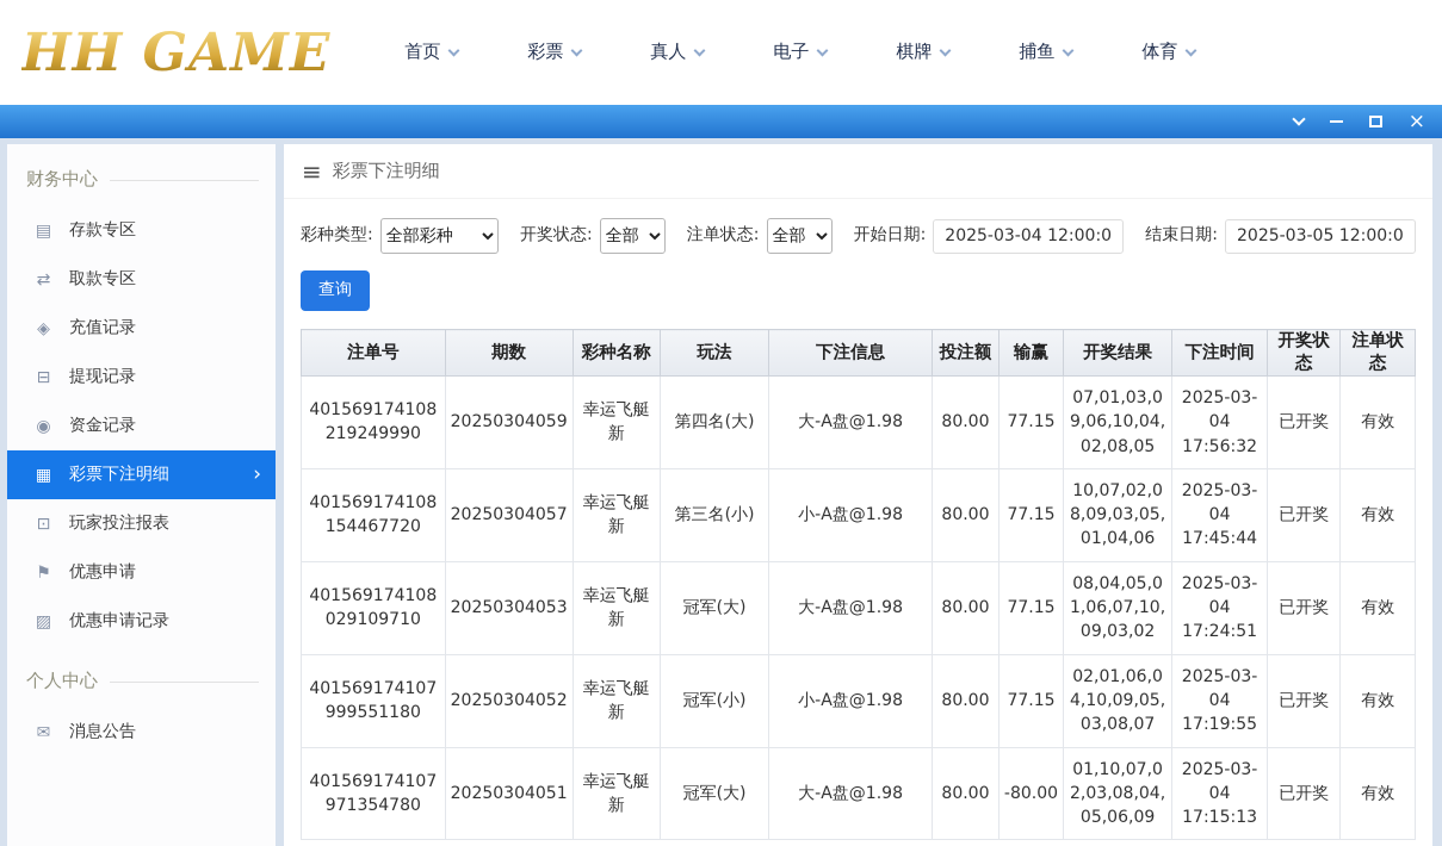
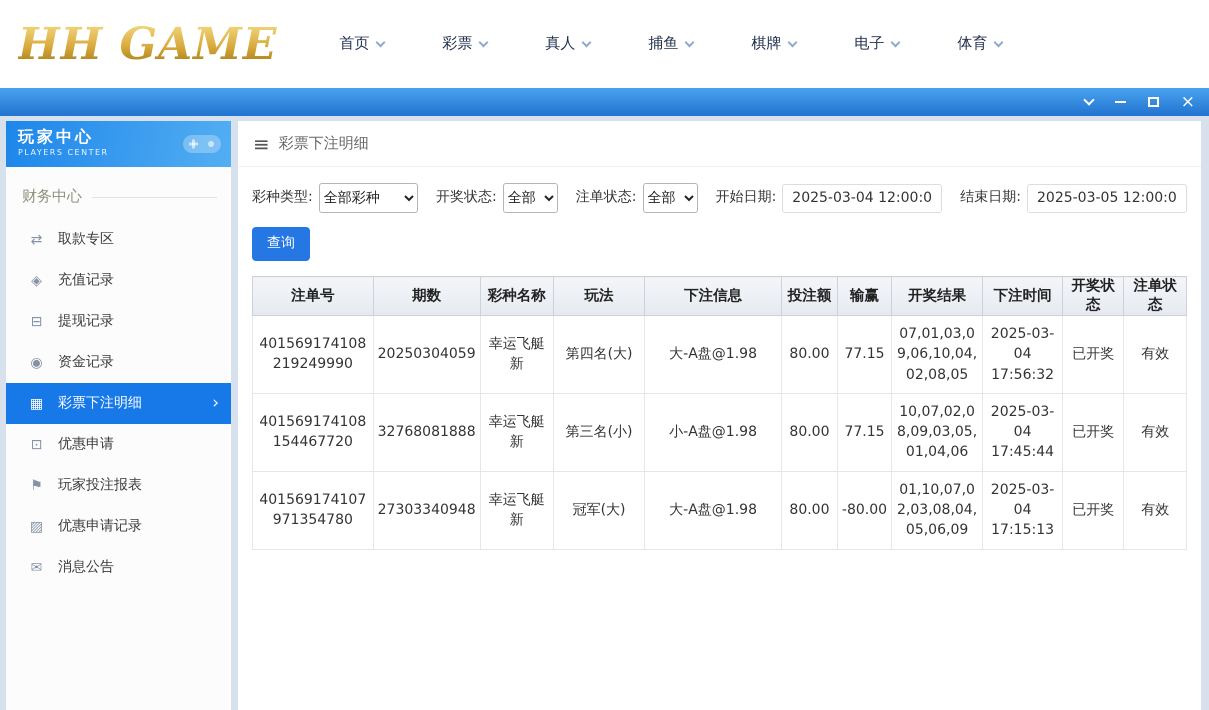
  HH GAME
  首页
  彩票
  真人
- 电子
+ 捕鱼
  棋牌
- 捕鱼
+ 电子
  体育
  ×
+ 玩家中心
+ PLAYERS CENTER
  财务中心
- ▤
- 存款专区
  ⇄
  取款专区
  ◈
  充值记录
  ⊟
  提现记录
  ◉
  资金记录
  ▦
  彩票下注明细
  ›
  ⊡
- 玩家投注报表
+ 优惠申请
  ⚑
- 优惠申请
+ 玩家投注报表
  ▨
  优惠申请记录
- 个人中心
  ✉
  消息公告
  ≡
  彩票下注明细
  彩种类型:
  全部彩种
  开奖状态:
  全部
  注单状态:
  全部
  开始日期:
  2025-03-04 12:00:0
  结束日期:
  2025-03-05 12:00:0
  查询
  注单号	期数	彩种名称	玩法	下注信息	投注额	输赢	开奖结果	下注时间	开奖状态	注单状态
  401569174108219249990	20250304059	幸运飞艇新	第四名(大)	大-A盘@1.98	80.00	77.15	07,01,03,09,06,10,04,02,08,05	2025-03-04 17:56:32	已开奖	有效
- 401569174108154467720	20250304057	幸运飞艇新	第三名(小)	小-A盘@1.98	80.00	77.15	10,07,02,08,09,03,05,01,04,06	2025-03-04 17:45:44	已开奖	有效
+ 401569174108154467720	32768081888	幸运飞艇新	第三名(小)	小-A盘@1.98	80.00	77.15	10,07,02,08,09,03,05,01,04,06	2025-03-04 17:45:44	已开奖	有效
- 401569174108029109710	20250304053	幸运飞艇新	冠军(大)	大-A盘@1.98	80.00	77.15	08,04,05,01,06,07,10,09,03,02	2025-03-04 17:24:51	已开奖	有效
- 401569174107999551180	20250304052	幸运飞艇新	冠军(小)	小-A盘@1.98	80.00	77.15	02,01,06,04,10,09,05,03,08,07	2025-03-04 17:19:55	已开奖	有效
- 401569174107971354780	20250304051	幸运飞艇新	冠军(大)	大-A盘@1.98	80.00	-80.00	01,10,07,02,03,08,04,05,06,09	2025-03-04 17:15:13	已开奖	有效
+ 401569174107971354780	27303340948	幸运飞艇新	冠军(大)	大-A盘@1.98	80.00	-80.00	01,10,07,02,03,08,04,05,06,09	2025-03-04 17:15:13	已开奖	有效
